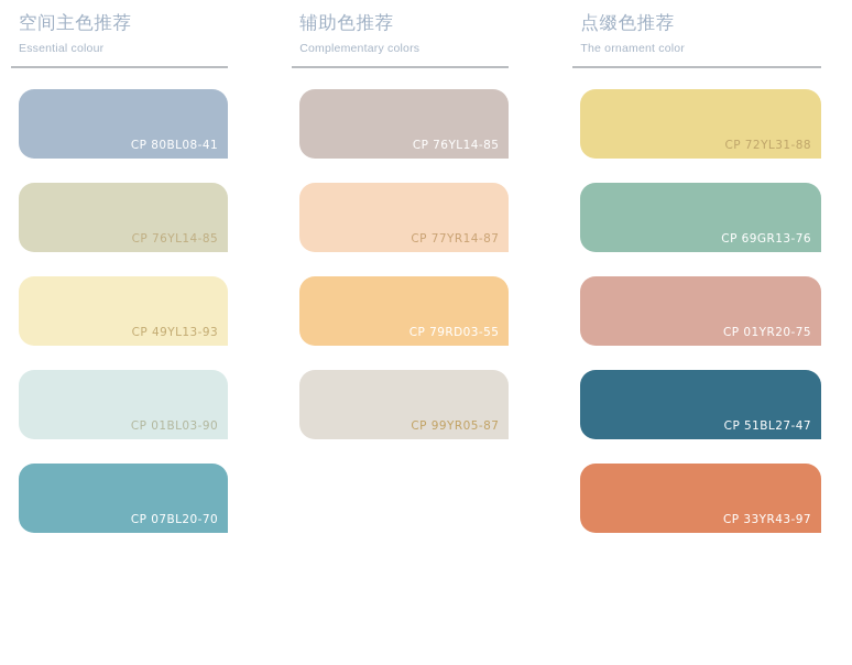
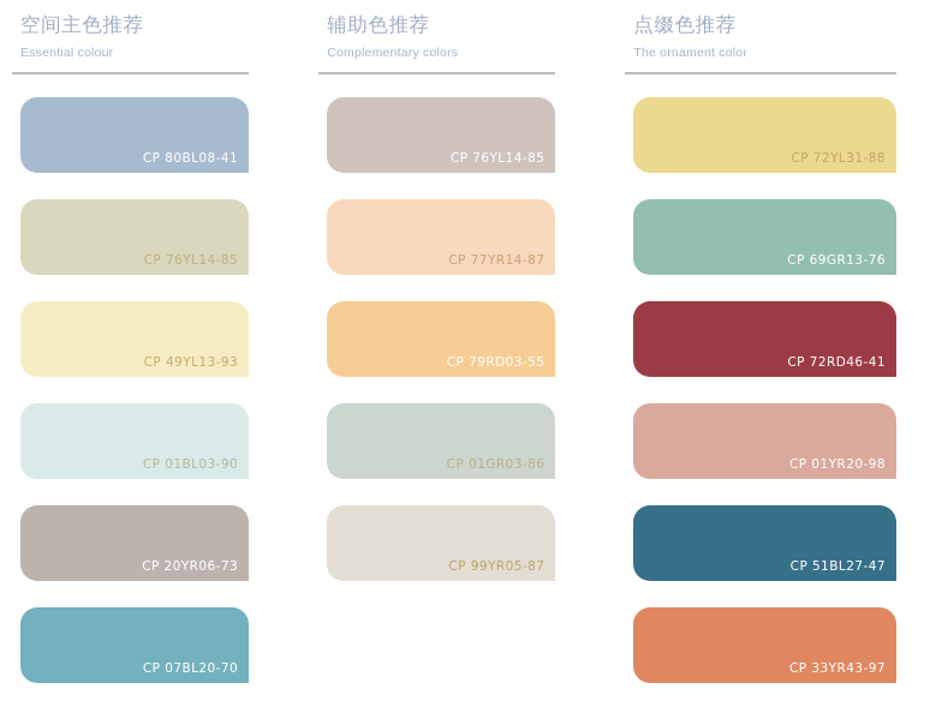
  空间主色推荐
  Essential colour
  CP 80BL08-41
  CP 76YL14-85
  CP 49YL13-93
  CP 01BL03-90
+ CP 20YR06-73
  CP 07BL20-70
  辅助色推荐
  Complementary colors
  CP 76YL14-85
  CP 77YR14-87
  CP 79RD03-55
+ CP 01GR03-86
  CP 99YR05-87
  点缀色推荐
  The ornament color
  CP 72YL31-88
  CP 69GR13-76
+ CP 72RD46-41
- CP 01YR20-75
+ CP 01YR20-98
  CP 51BL27-47
  CP 33YR43-97
